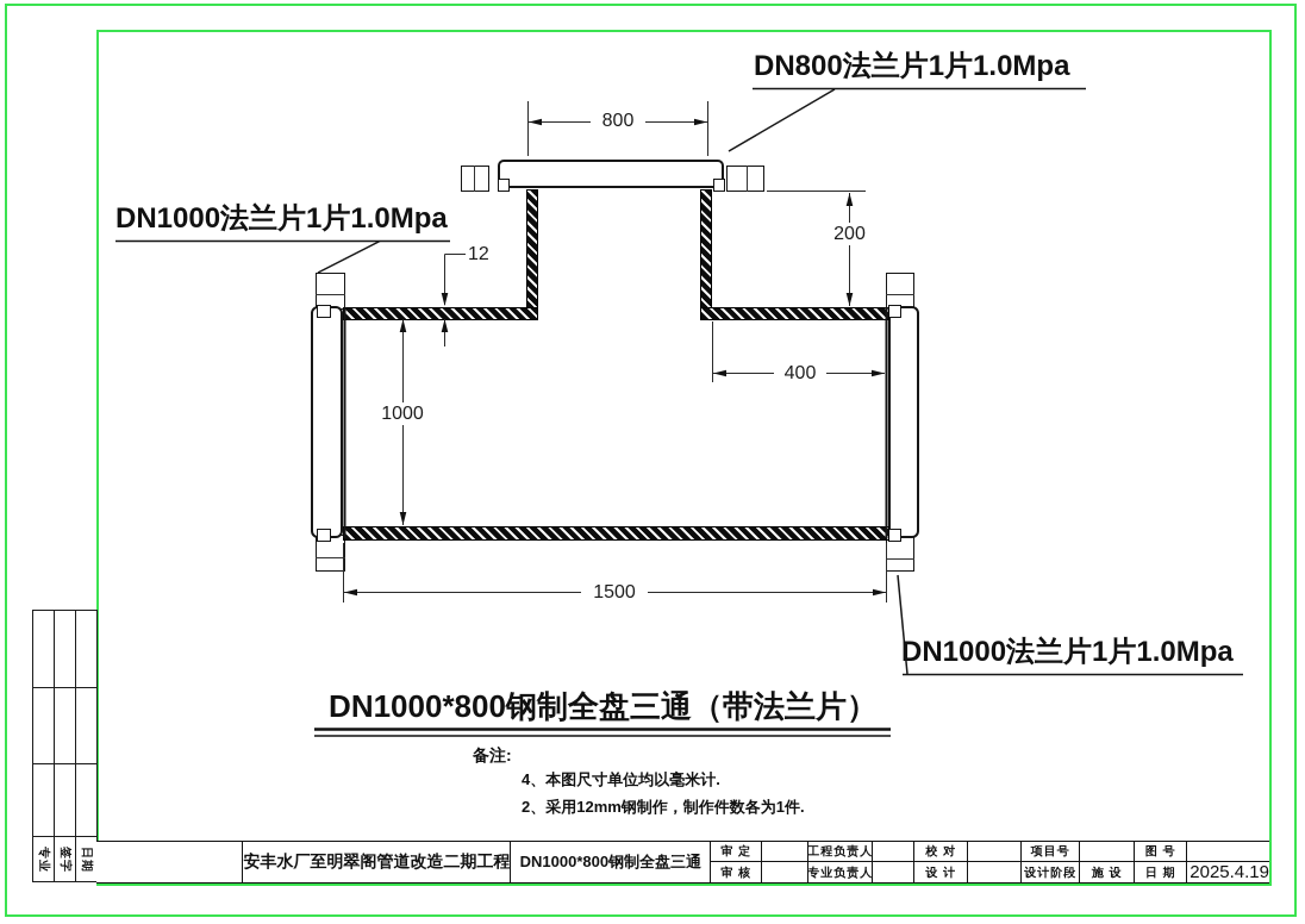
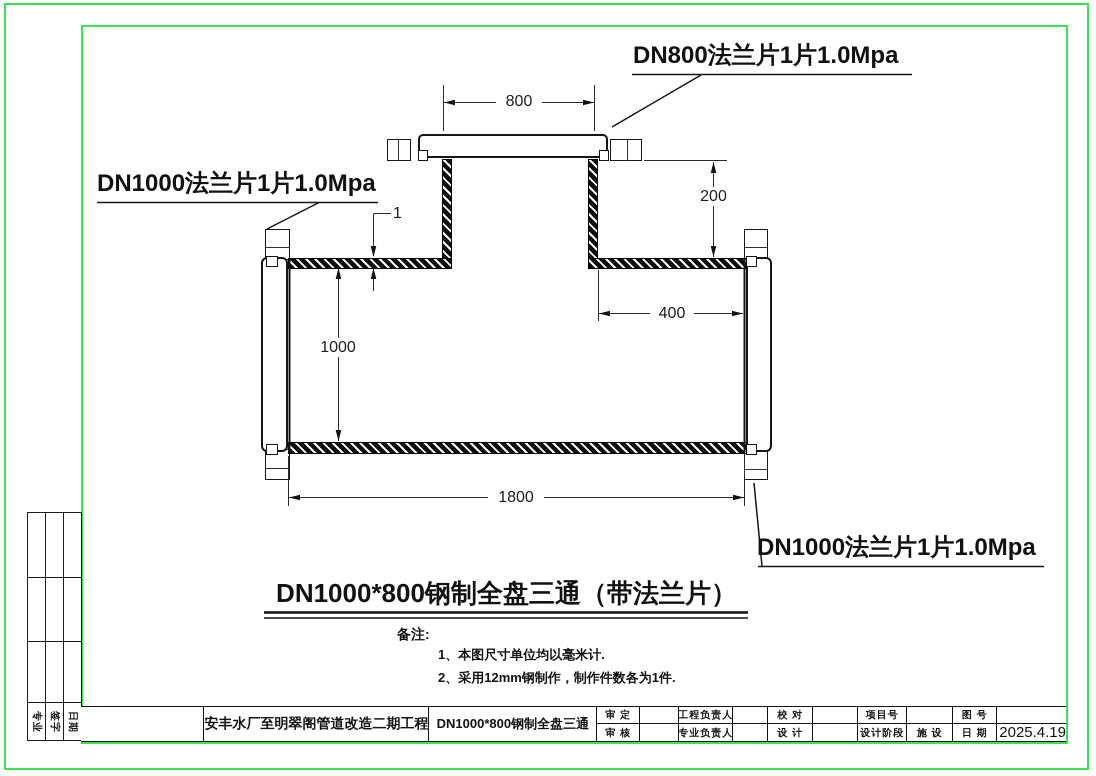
  800
  200
- 12
+ 1
  1000
  400
- 1500
+ 1800
  DN800法兰片1片1.0Mpa
  DN1000法兰片1片1.0Mpa
  DN1000法兰片1片1.0Mpa
  DN1000*800钢制全盘三通（带法兰片）
  备注:
- 4、本图尺寸单位均以毫米计.
+ 1、本图尺寸单位均以毫米计.
  2、采用12mm钢制作，制作件数各为1件.
  安丰水厂至明翠阁管道改造二期工程
  DN1000*800钢制全盘三通
  审 定
  工程负责人
  校 对
  项目号
  图 号
  审 核
  专业负责人
  设 计
  设计阶段
  施 设
  日 期
  2025.4.19
